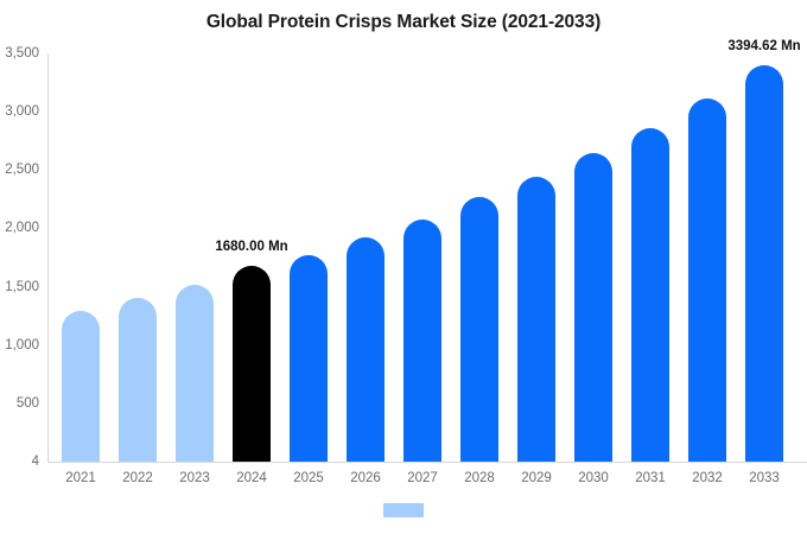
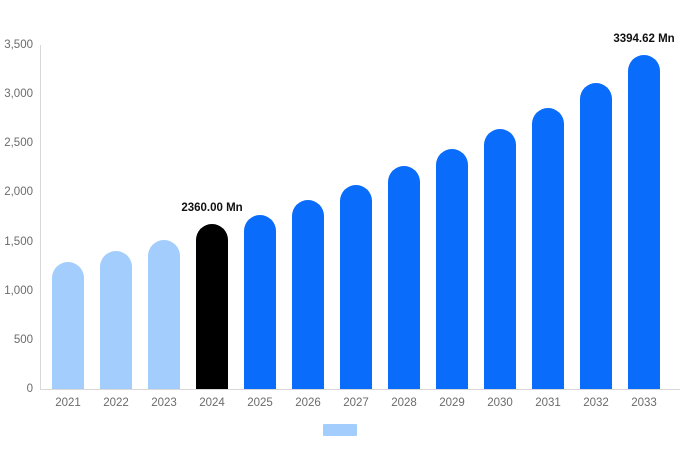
- Global Protein Crisps Market Size (2021-2033)
- 4
+ 0
  500
  1,000
  1,500
  2,000
  2,500
  3,000
  3,500
  2021
  2022
  2023
  2024
  2025
  2026
  2027
  2028
  2029
  2030
  2031
  2032
  2033
- 1680.00 Mn
+ 2360.00 Mn
  3394.62 Mn
